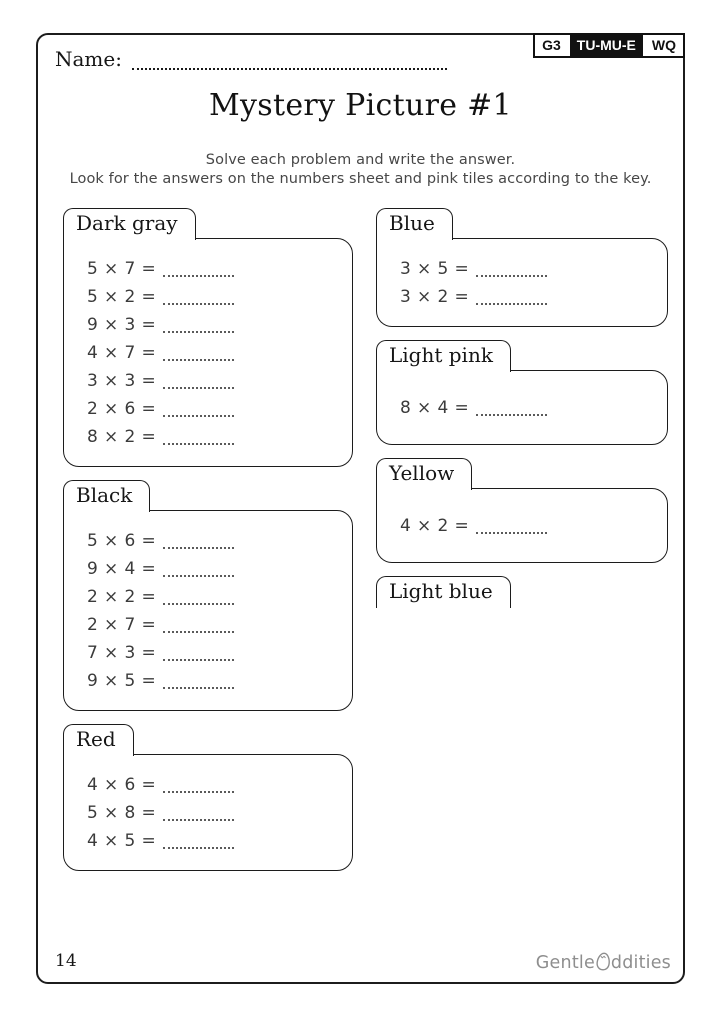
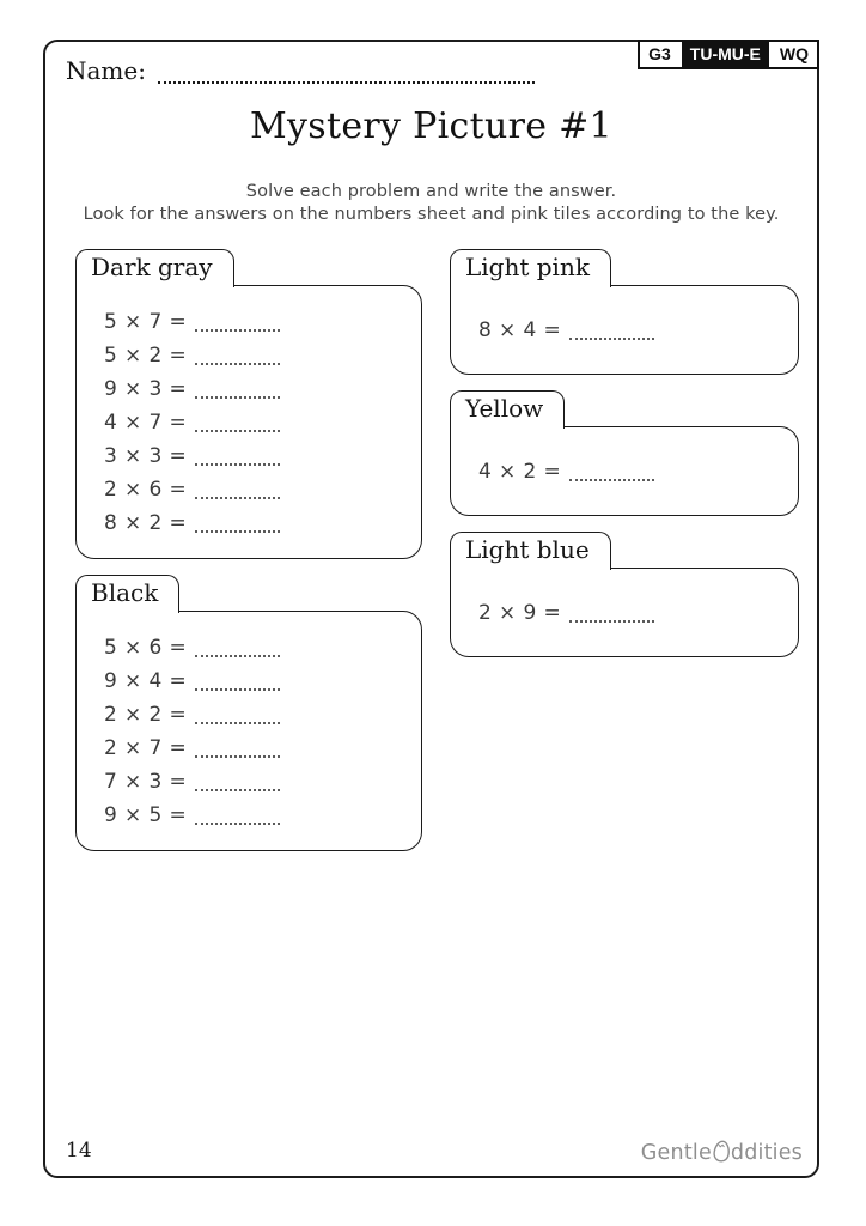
  Name:
  G3
  TU-MU-E
  WQ
  Mystery Picture #1
  Solve each problem and write the answer.
  Look for the answers on the numbers sheet and pink tiles according to the key.
  Dark gray
  5 × 7 =
  5 × 2 =
  9 × 3 =
  4 × 7 =
  3 × 3 =
  2 × 6 =
  8 × 2 =
  Black
  5 × 6 =
  9 × 4 =
  2 × 2 =
  2 × 7 =
  7 × 3 =
  9 × 5 =
- Red
- 4 × 6 =
- 5 × 8 =
- 4 × 5 =
- Blue
- 3 × 5 =
- 3 × 2 =
  Light pink
  8 × 4 =
  Yellow
  4 × 2 =
  Light blue
+ 2 × 9 =
  14
  Gentle
  ddities
